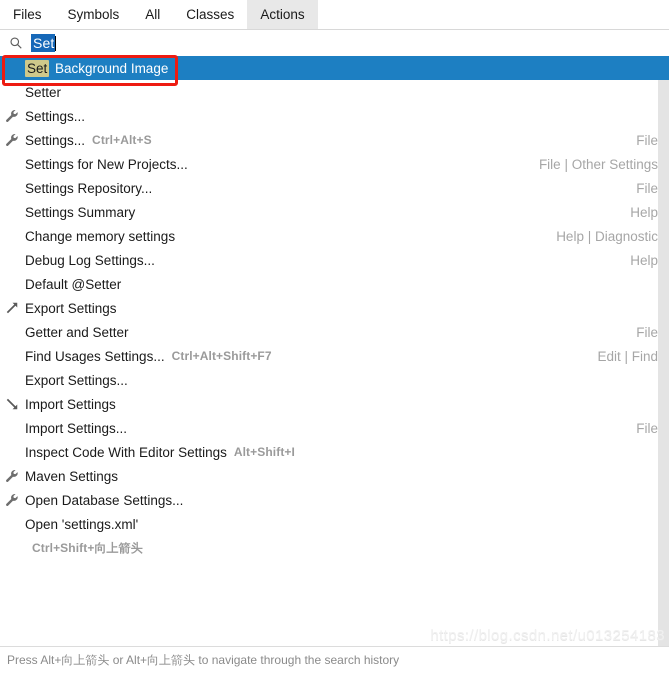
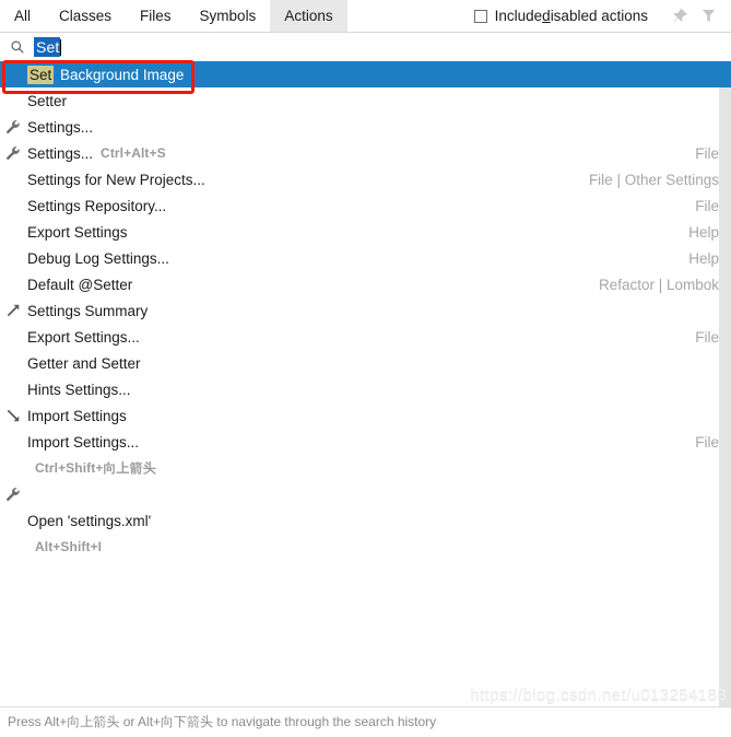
- Files
+ All
- Symbols
+ Classes
- All
+ Files
- Classes
+ Symbols
  Actions
+ Include
+ d
+ isabled actions
  Set
  Set Background Image
  Setter
  Settings...
  Settings...
  Ctrl+Alt+S
  File
  Settings for New Projects...
  File | Other Settings
  Settings Repository...
  File
- Settings Summary
+ Export Settings
  Help
- Change memory settings
- Help | Diagnostic
  Debug Log Settings...
  Help
  Default @Setter
+ Refactor | Lombok
- Export Settings
+ Settings Summary
- Getter and Setter
+ Export Settings...
  File
- Find Usages Settings...
- Ctrl+Alt+Shift+F7
- Edit | Find
- Export Settings...
+ Getter and Setter
+ Hints Settings...
  Import Settings
  Import Settings...
  File
- Inspect Code With Editor Settings
- Alt+Shift+I
+ Ctrl+Shift+向上箭头
- Maven Settings
- Open Database Settings...
  Open 'settings.xml'
- Ctrl+Shift+向上箭头
+ Alt+Shift+I
  https://blog.csdn.net/u013254183
- Press Alt+向上箭头 or Alt+向上箭头 to navigate through the search history
+ Press Alt+向上箭头 or Alt+向下箭头 to navigate through the search history
